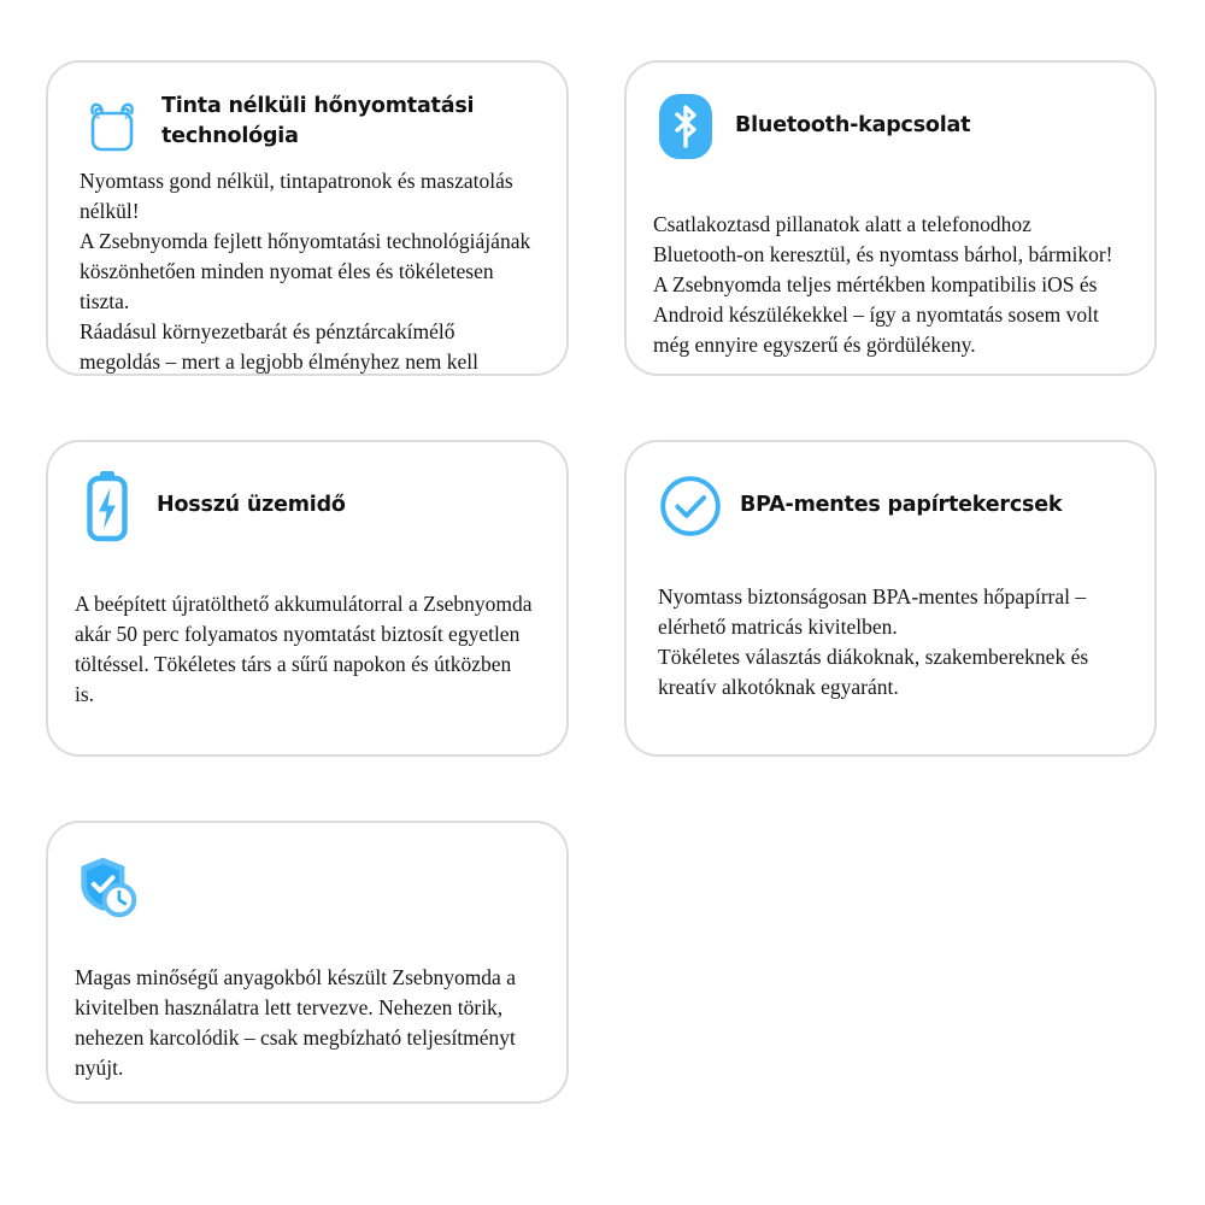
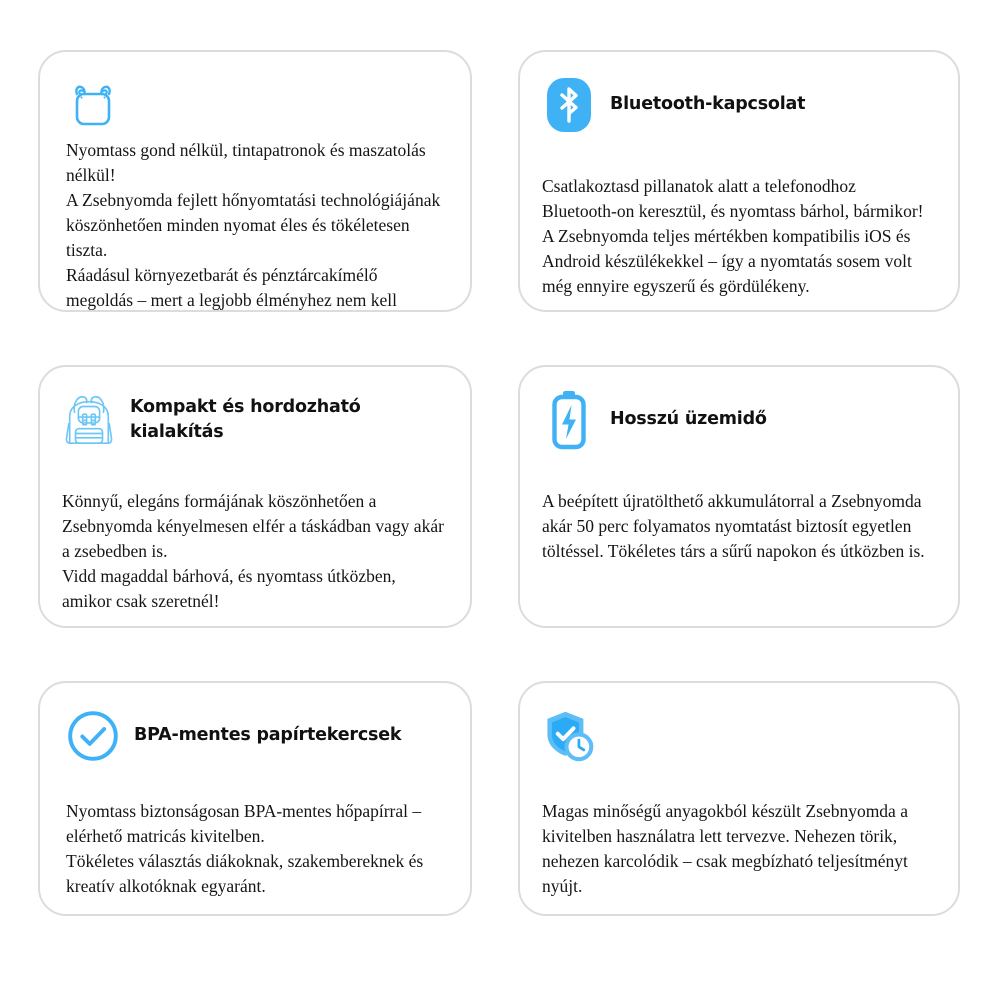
- Tinta nélküli hőnyomtatási technológia
  Nyomtass gond nélkül, tintapatronok és maszatolás nélkül!
  A Zsebnyomda fejlett hőnyomtatási technológiájának köszönhetően minden nyomat éles és tökéletesen tiszta.
  Ráadásul környezetbarát és pénztárcakímélő megoldás – mert a legjobb élményhez nem kell
  Bluetooth-kapcsolat
  Csatlakoztasd pillanatok alatt a telefonodhoz Bluetooth-on keresztül, és nyomtass bárhol, bármikor!
  A Zsebnyomda teljes mértékben kompatibilis iOS és Android készülékekkel – így a nyomtatás sosem volt még ennyire egyszerű és gördülékeny.
+ Kompakt és hordozható kialakítás
+ Könnyű, elegáns formájának köszönhetően a Zsebnyomda kényelmesen elfér a táskádban vagy akár a zsebedben is.
+ Vidd magaddal bárhová, és nyomtass útközben, amikor csak szeretnél!
  Hosszú üzemidő
  A beépített újratölthető akkumulátorral a Zsebnyomda akár 50 perc folyamatos nyomtatást biztosít egyetlen töltéssel. Tökéletes társ a sűrű napokon és útközben is.
  BPA-mentes papírtekercsek
  Nyomtass biztonságosan BPA-mentes hőpapírral – elérhető matricás kivitelben.
  Tökéletes választás diákoknak, szakembereknek és kreatív alkotóknak egyaránt.
  Magas minőségű anyagokból készült Zsebnyomda a kivitelben használatra lett tervezve. Nehezen törik, nehezen karcolódik – csak megbízható teljesítményt nyújt.
